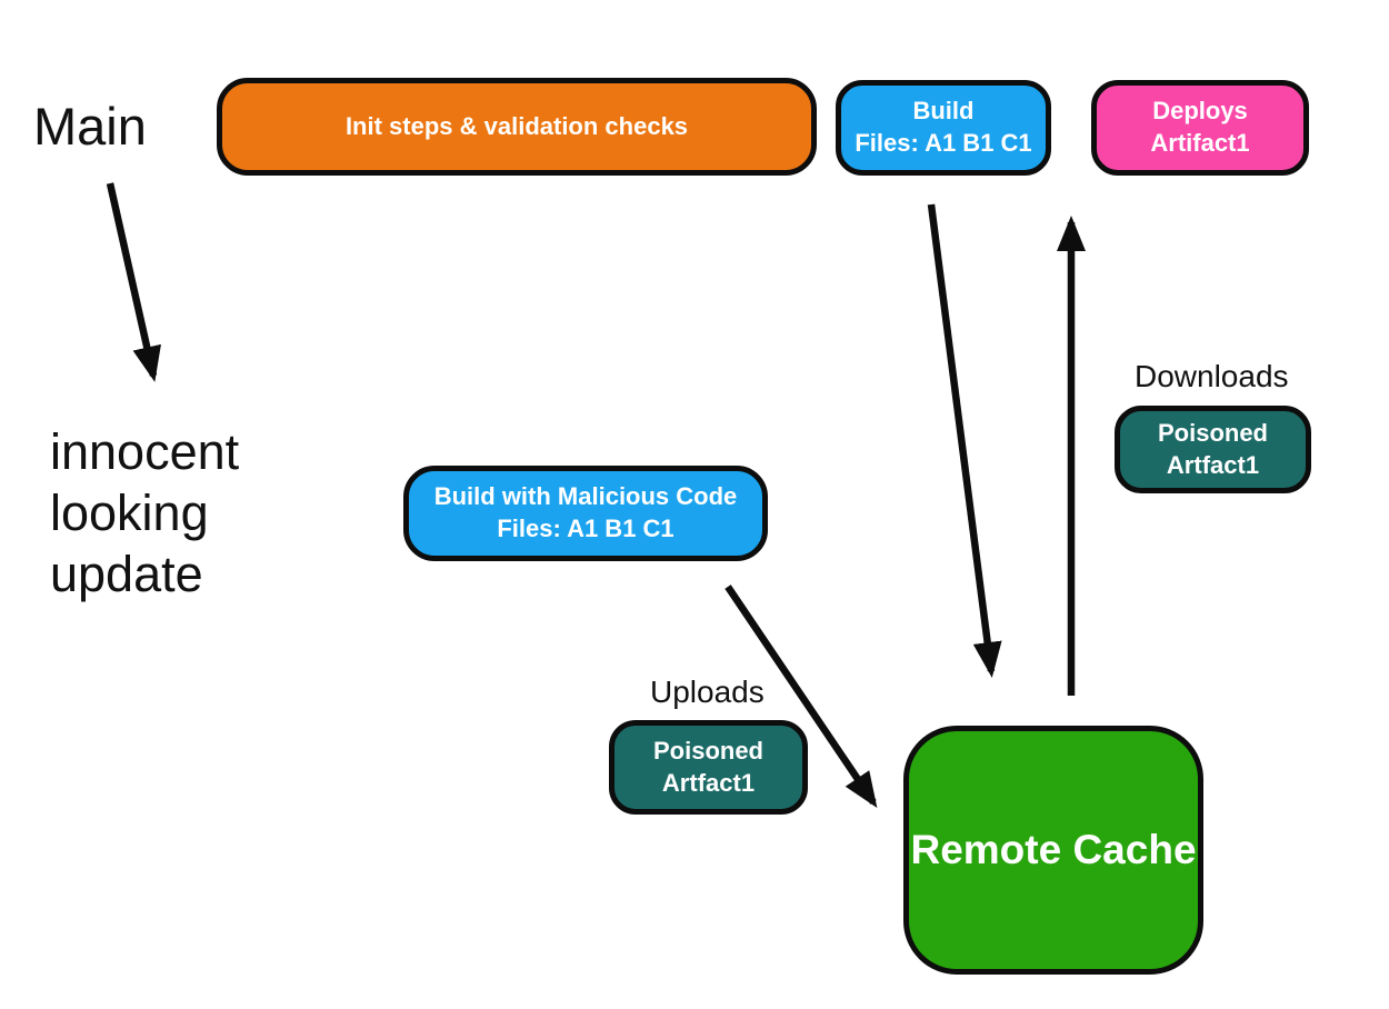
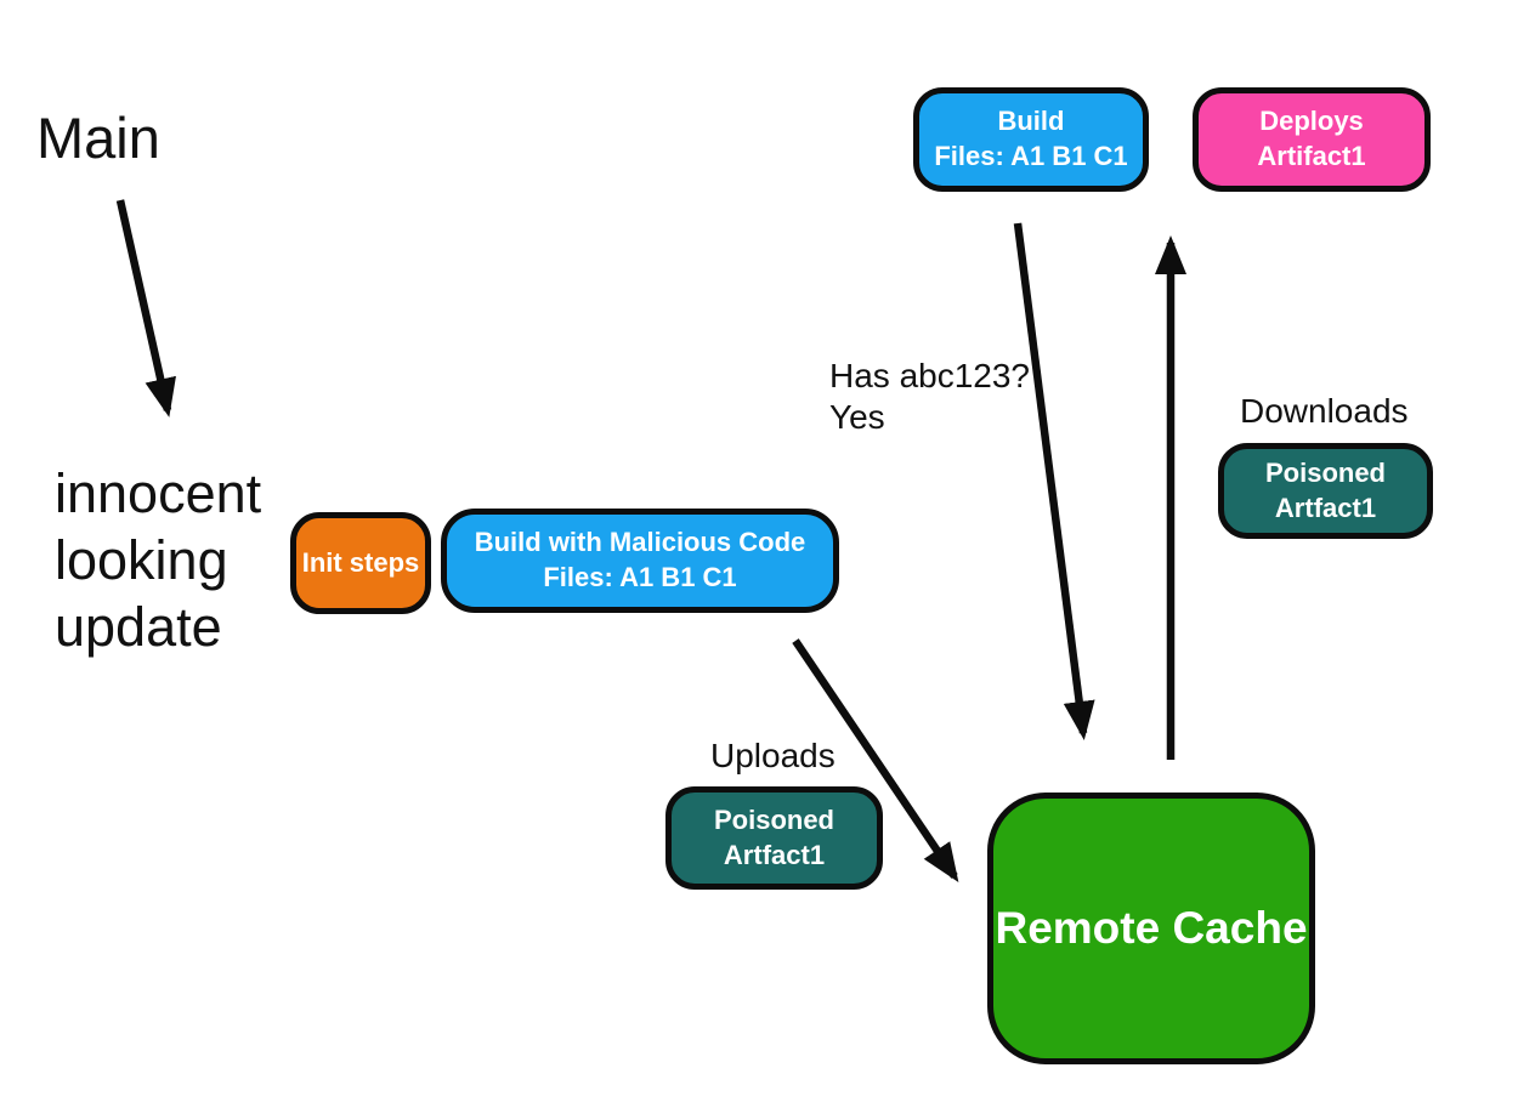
  Main
  innocent
  looking
  update
+ Has abc123?
+ Yes
  Downloads
  Uploads
- Init steps & validation checks
  Build
  Files: A1 B1 C1
  Deploys
  Artifact1
+ Init steps
  Build with Malicious Code
  Files: A1 B1 C1
  Poisoned
  Artfact1
  Poisoned
  Artfact1
  Remote Cache
